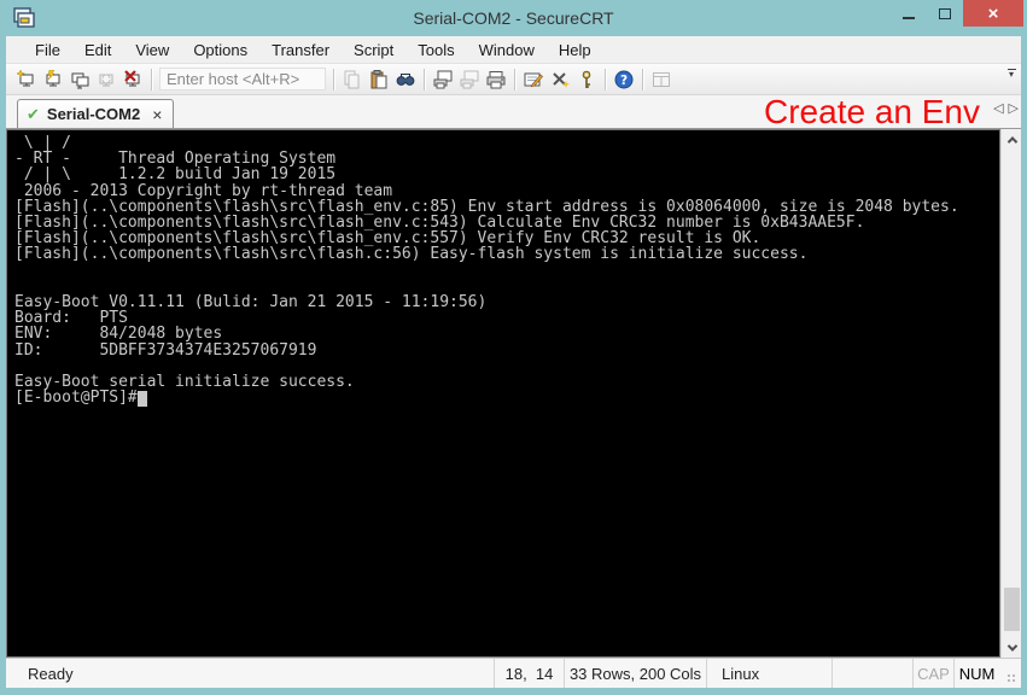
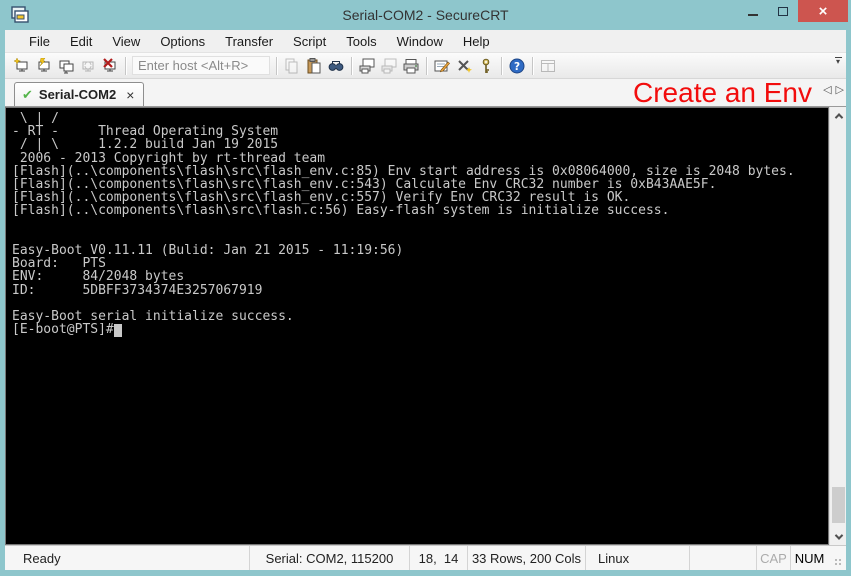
  Serial-COM2 - SecureCRT
  ×
  File
  Edit
  View
  Options
  Transfer
  Script
  Tools
  Window
  Help
  Enter host <Alt+R>
  ?
  ▾
  ✔
  Serial-COM2
  ×
  Create an Env
  ◁
  ▷
  \ | /
  - RT - Thread Operating System
  / | \ 1.2.2 build Jan 19 2015
  2006 - 2013 Copyright by rt-thread team
  [Flash](..\components\flash\src\flash_env.c:85) Env start address is 0x08064000, size is 2048 bytes.
  [Flash](..\components\flash\src\flash_env.c:543) Calculate Env CRC32 number is 0xB43AAE5F.
  [Flash](..\components\flash\src\flash_env.c:557) Verify Env CRC32 result is OK.
  [Flash](..\components\flash\src\flash.c:56) Easy-flash system is initialize success.
  Easy-Boot V0.11.11 (Bulid: Jan 21 2015 - 11:19:56)
  Board: PTS
  ENV: 84/2048 bytes
  ID: 5DBFF3734374E3257067919
  Easy-Boot serial initialize success.
  [E-boot@PTS]#
  Ready
+ Serial: COM2, 115200
  18, 14
  33 Rows, 200 Cols
  Linux
  CAP
  NUM
